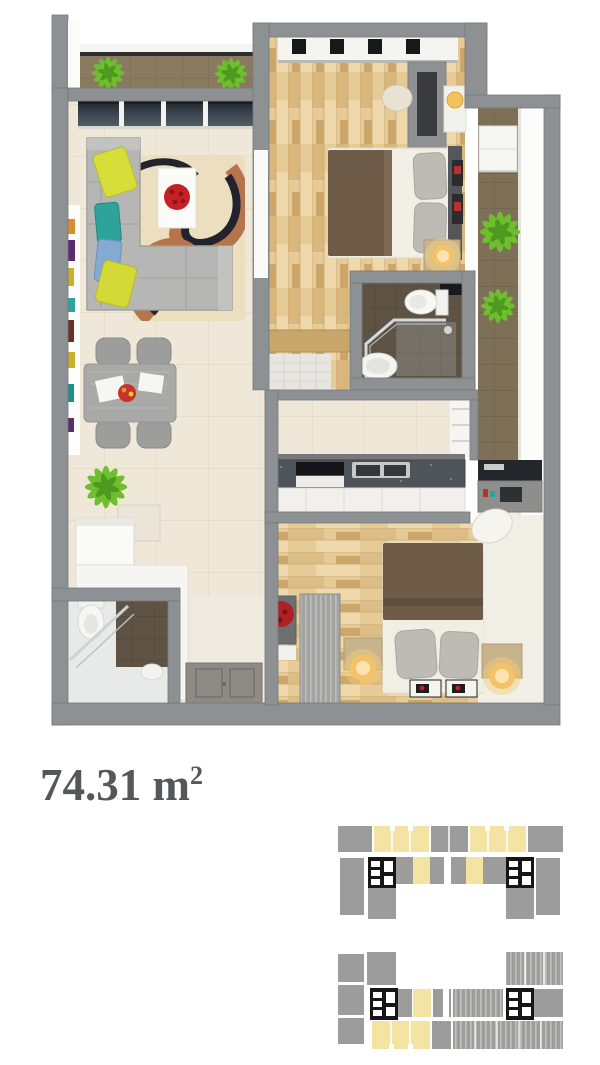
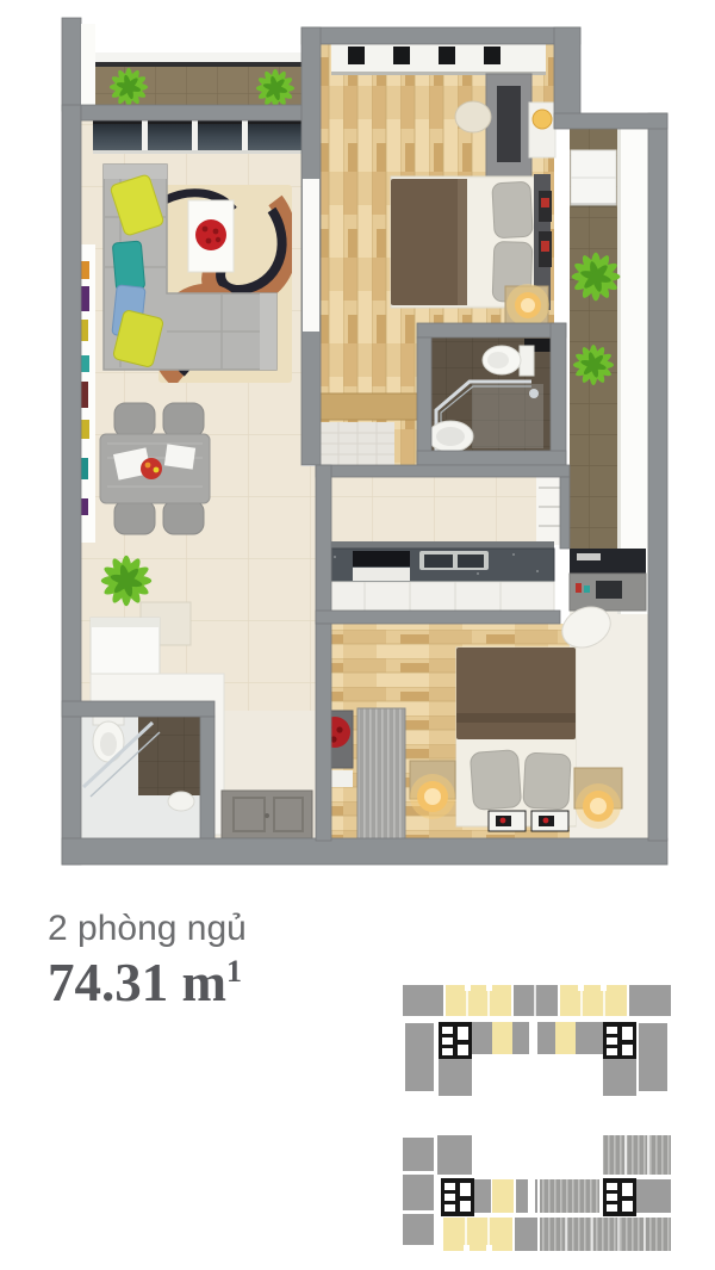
+ 2 phòng ngủ
- 74.31 m2
+ 74.31 m1
